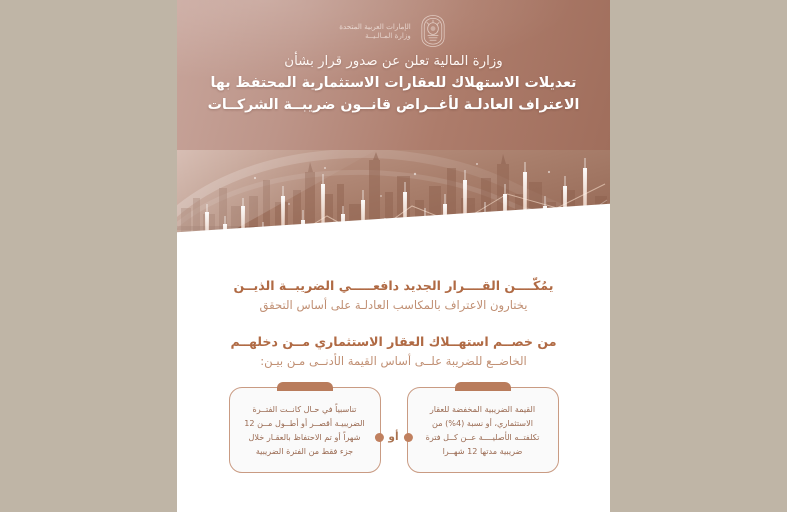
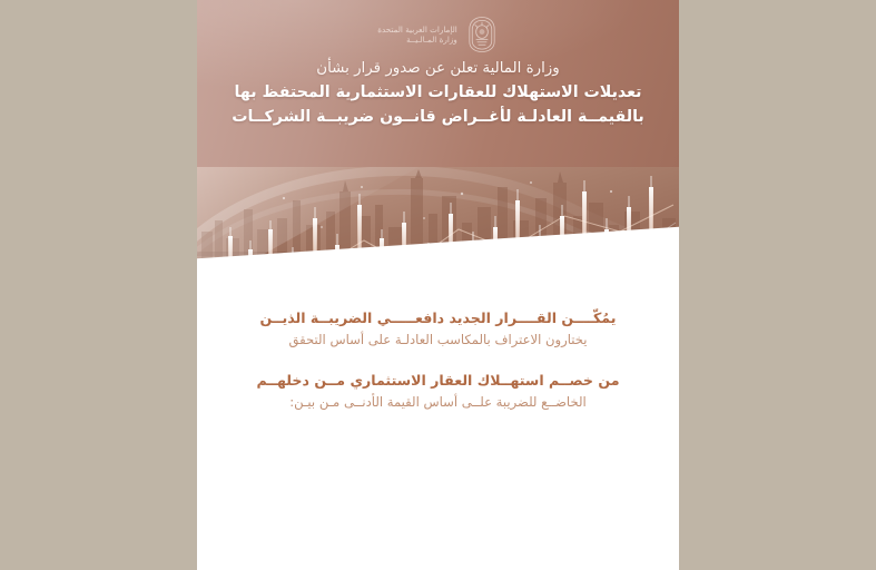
  الإمارات العربية المتحدة
  وزارة المـالـيــة
  وزارة المالية تعلن عن صدور قرار بشأن
  تعديلات الاستهلاك للعقارات الاستثمارية المحتفظ بها
- الاعتراف العادلـة لأغــراض قانــون ضريبــة الشركــات
+ بالقيمــة العادلـة لأغــراض قانــون ضريبــة الشركــات
  يمُكّــــن القــــرار الجديد دافعـــــي الضريبــة الذيــن
  يختارون الاعتراف بالمكاسب العادلـة على أساس التحقق
  من خصــم استهــلاك العقار الاستثماري مــن دخلهــم
  الخاضــع للضريبة علــى أساس القيمة الأدنــى مـن بيـن:
- القيمة الضريبية المخفضة للعقار الاستثماري، أو نسبة (4%) من تكلفتــه الأصليــــة عــن كــل فترة ضريبية مدتها 12 شهــرا
- أو
- تناسبياً في حـال كانــت الفتــرة الضريبيـة أقصــر أو أطــول مــن 12 شهراً أو تم الاحتفاظ بالعقـار خلال جزء فقط من الفترة الضريبية
